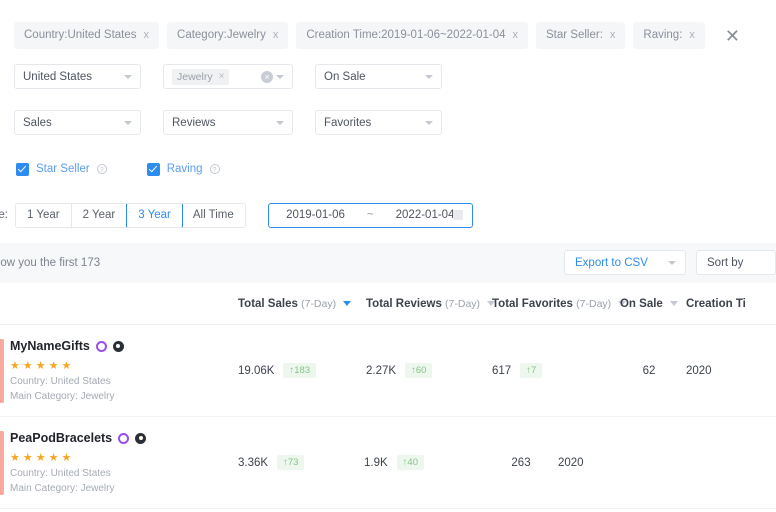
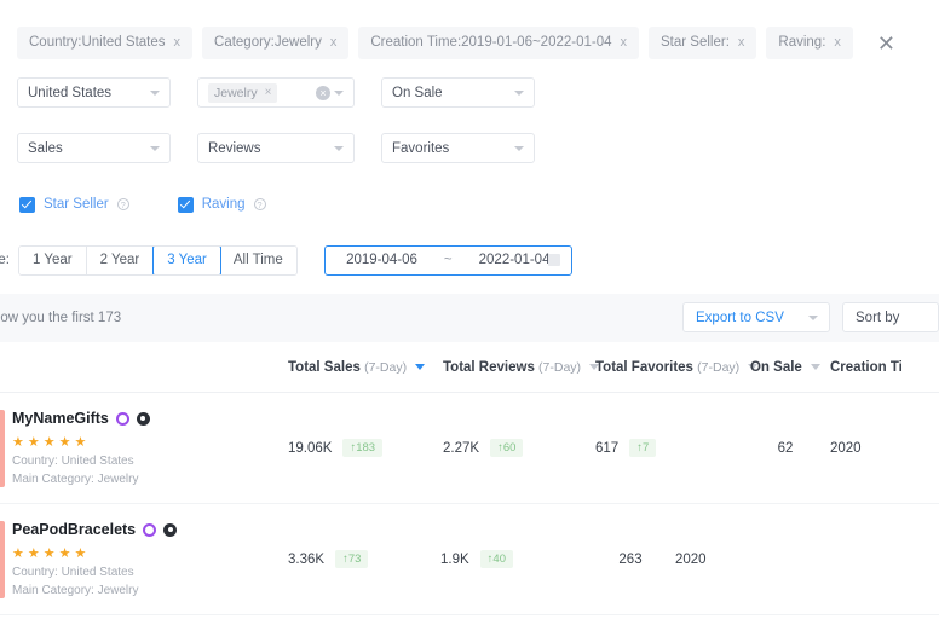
  Country:United States
  x
  Category:Jewelry
  x
  Creation Time:2019-01-06~2022-01-04
  x
  Star Seller:
  x
  Raving:
  x
  ✕
  United States
  Jewelry
  ×
  ×
  On Sale
  Sales
  Reviews
  Favorites
  Star Seller
  ?
  Raving
  ?
  1 Year
  2 Year
  3 Year
  All Time
- 2019-01-06
+ 2019-04-06
  ~
  2022-01-04
  ow you the first 173
  Export to CSV
  Sort by
  Total Sales (7-Day)
  Total Reviews (7-Day)
  Total Favorites (7-Day)
  On Sale
  Creation Ti
  MyNameGifts
  ★★★★★
  Country: United States
  Main Category: Jewelry
  19.06K
  ↑183
  2.27K
  ↑60
  617
  ↑7
  62
  2020
  PeaPodBracelets
  ★★★★★
  Country: United States
  Main Category: Jewelry
  3.36K
  ↑73
  1.9K
  ↑40
  263
  2020
